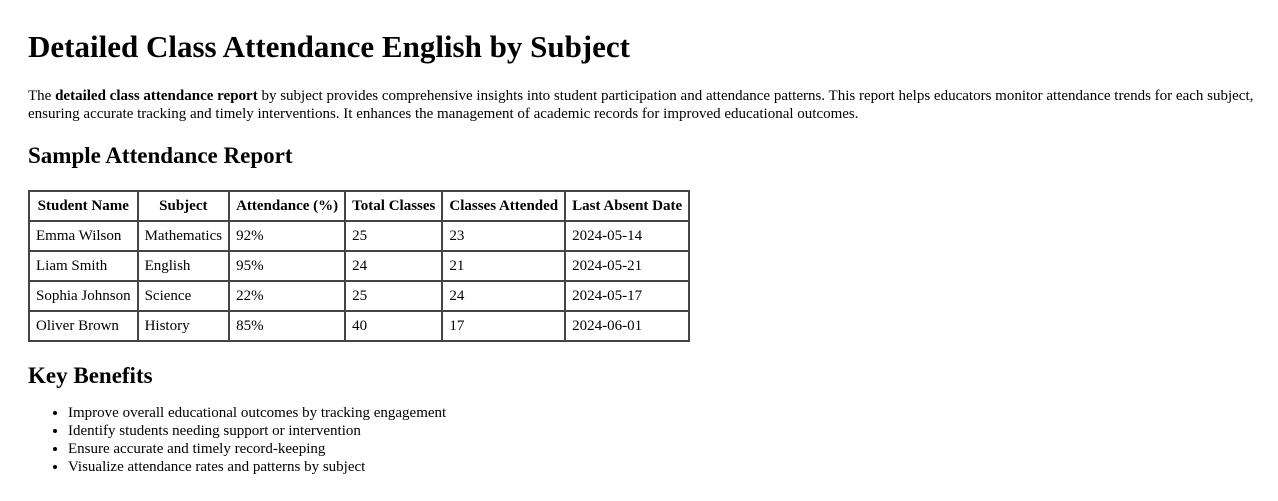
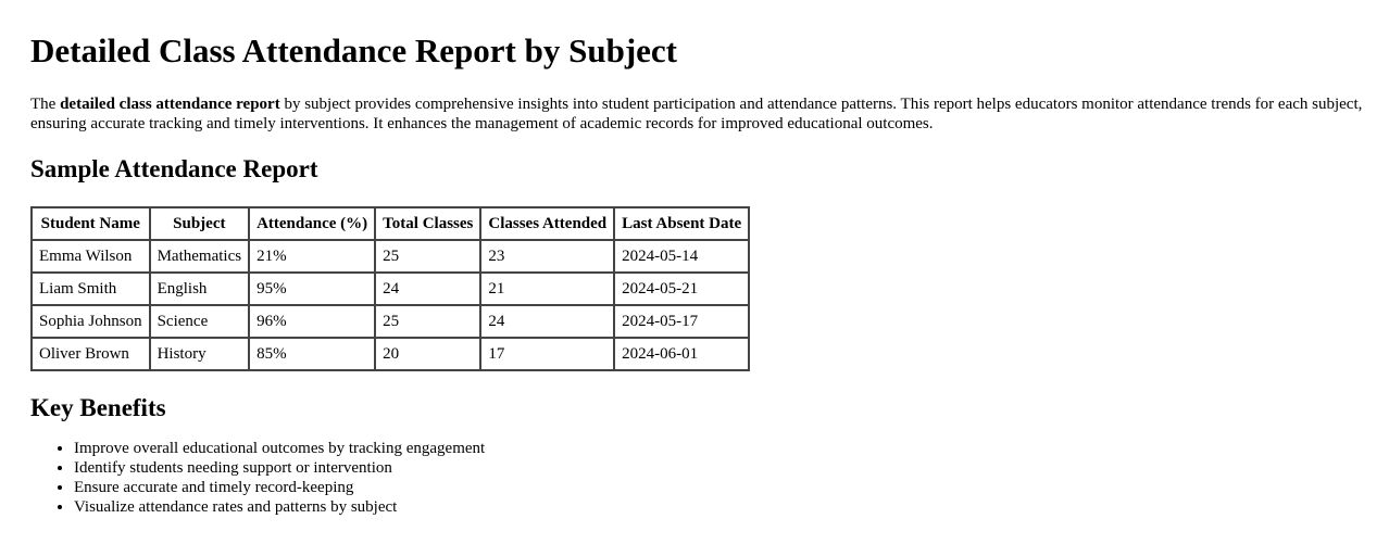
- Detailed Class Attendance English by Subject
+ Detailed Class Attendance Report by Subject
  The detailed class attendance report by subject provides comprehensive insights into student participation and attendance patterns. This report helps educators monitor attendance trends for each subject, ensuring accurate tracking and timely interventions. It enhances the management of academic records for improved educational outcomes.
  Sample Attendance Report
  Student Name	Subject	Attendance (%)	Total Classes	Classes Attended	Last Absent Date
- Emma Wilson	Mathematics	92%	25	23	2024-05-14
+ Emma Wilson	Mathematics	21%	25	23	2024-05-14
  Liam Smith	English	95%	24	21	2024-05-21
- Sophia Johnson	Science	22%	25	24	2024-05-17
+ Sophia Johnson	Science	96%	25	24	2024-05-17
- Oliver Brown	History	85%	40	17	2024-06-01
+ Oliver Brown	History	85%	20	17	2024-06-01
  Key Benefits
  Improve overall educational outcomes by tracking engagement
  Identify students needing support or intervention
  Ensure accurate and timely record-keeping
  Visualize attendance rates and patterns by subject
